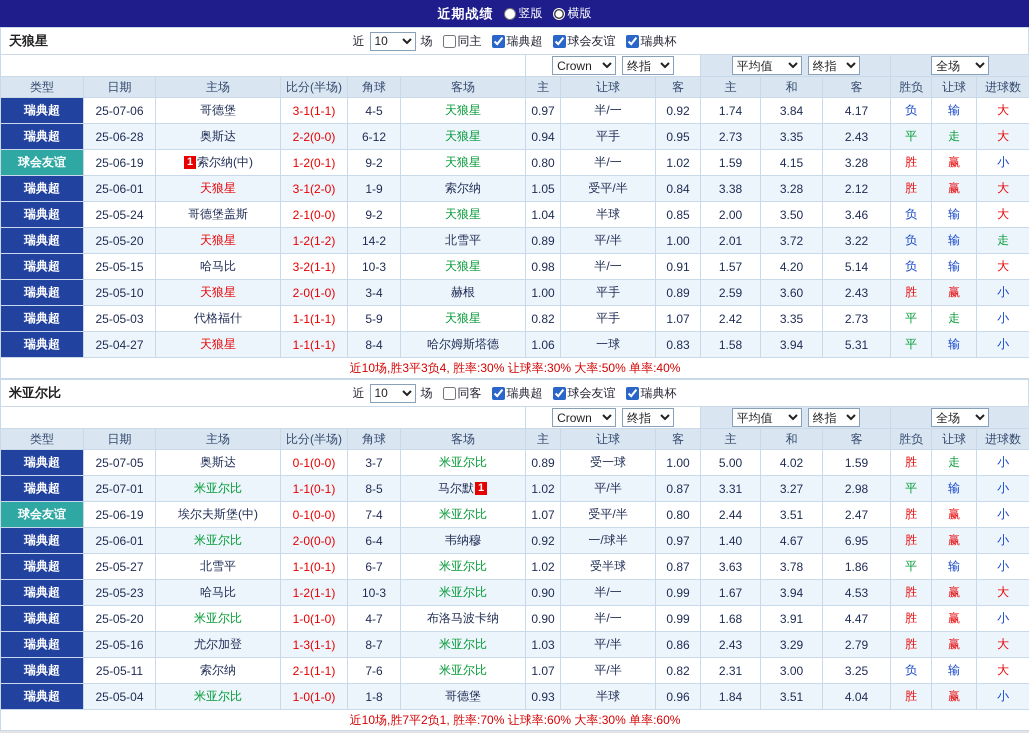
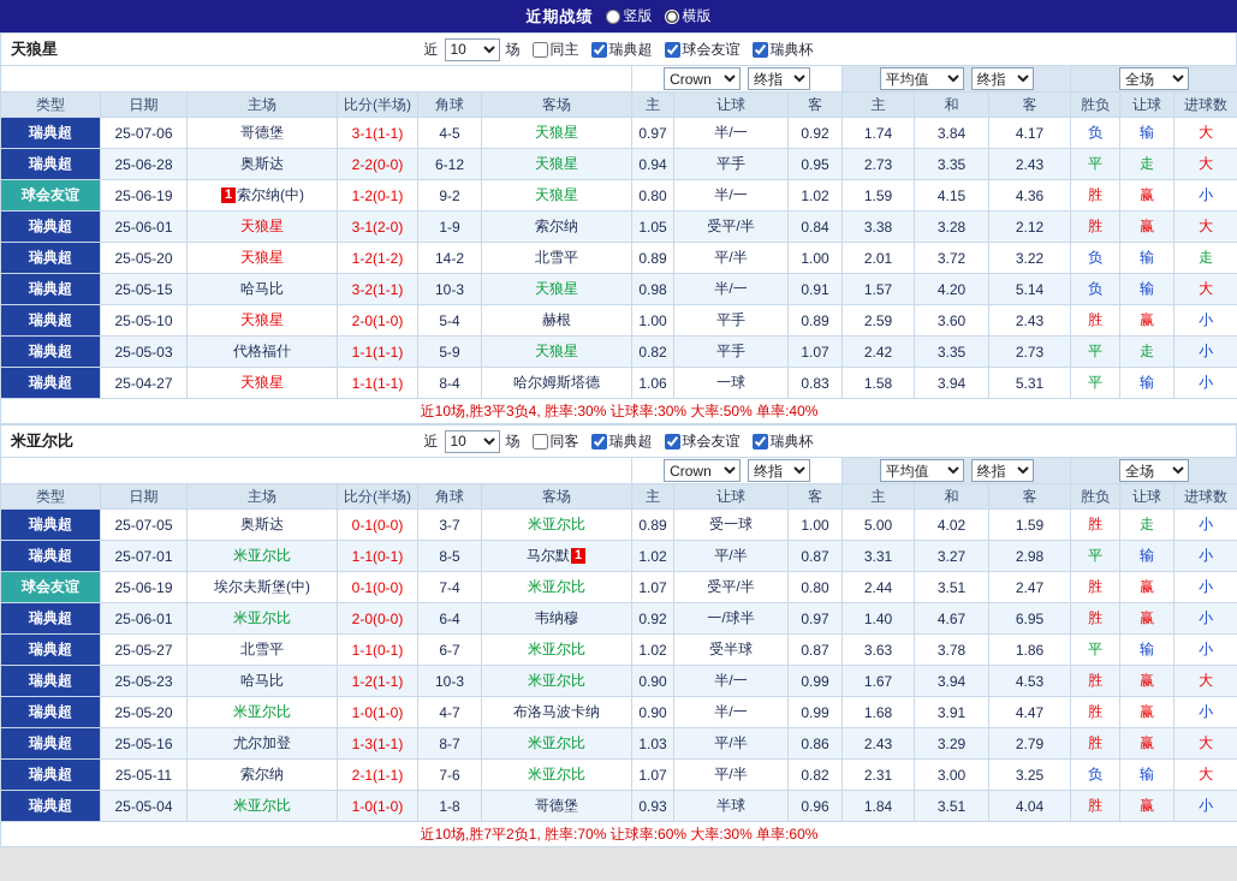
  近期战绩
  竖版
  横版
  天狼星
  近
  10
  场
  同主
  瑞典超
  球会友谊
  瑞典杯
  	Crown 终指	平均值 终指	全场
  类型	日期	主场	比分(半场)	角球	客场	主	让球	客	主	和	客	胜负	让球	进球数
  瑞典超	25-07-06	哥德堡	3-1(1-1)	4-5	天狼星	0.97	半/一	0.92	1.74	3.84	4.17	负	输	大
  瑞典超	25-06-28	奥斯达	2-2(0-0)	6-12	天狼星	0.94	平手	0.95	2.73	3.35	2.43	平	走	大
- 球会友谊	25-06-19	1 索尔纳(中)	1-2(0-1)	9-2	天狼星	0.80	半/一	1.02	1.59	4.15	3.28	胜	赢	小
+ 球会友谊	25-06-19	1 索尔纳(中)	1-2(0-1)	9-2	天狼星	0.80	半/一	1.02	1.59	4.15	4.36	胜	赢	小
  瑞典超	25-06-01	天狼星	3-1(2-0)	1-9	索尔纳	1.05	受平/半	0.84	3.38	3.28	2.12	胜	赢	大
- 瑞典超	25-05-24	哥德堡盖斯	2-1(0-0)	9-2	天狼星	1.04	半球	0.85	2.00	3.50	3.46	负	输	大
  瑞典超	25-05-20	天狼星	1-2(1-2)	14-2	北雪平	0.89	平/半	1.00	2.01	3.72	3.22	负	输	走
  瑞典超	25-05-15	哈马比	3-2(1-1)	10-3	天狼星	0.98	半/一	0.91	1.57	4.20	5.14	负	输	大
- 瑞典超	25-05-10	天狼星	2-0(1-0)	3-4	赫根	1.00	平手	0.89	2.59	3.60	2.43	胜	赢	小
+ 瑞典超	25-05-10	天狼星	2-0(1-0)	5-4	赫根	1.00	平手	0.89	2.59	3.60	2.43	胜	赢	小
  瑞典超	25-05-03	代格福什	1-1(1-1)	5-9	天狼星	0.82	平手	1.07	2.42	3.35	2.73	平	走	小
  瑞典超	25-04-27	天狼星	1-1(1-1)	8-4	哈尔姆斯塔德	1.06	一球	0.83	1.58	3.94	5.31	平	输	小
  近10场,胜3平3负4, 胜率:30% 让球率:30% 大率:50% 单率:40%
  米亚尔比
  近
  10
  场
  同客
  瑞典超
  球会友谊
  瑞典杯
  	Crown 终指	平均值 终指	全场
  类型	日期	主场	比分(半场)	角球	客场	主	让球	客	主	和	客	胜负	让球	进球数
  瑞典超	25-07-05	奥斯达	0-1(0-0)	3-7	米亚尔比	0.89	受一球	1.00	5.00	4.02	1.59	胜	走	小
  瑞典超	25-07-01	米亚尔比	1-1(0-1)	8-5	马尔默 1	1.02	平/半	0.87	3.31	3.27	2.98	平	输	小
  球会友谊	25-06-19	埃尔夫斯堡(中)	0-1(0-0)	7-4	米亚尔比	1.07	受平/半	0.80	2.44	3.51	2.47	胜	赢	小
  瑞典超	25-06-01	米亚尔比	2-0(0-0)	6-4	韦纳穆	0.92	一/球半	0.97	1.40	4.67	6.95	胜	赢	小
  瑞典超	25-05-27	北雪平	1-1(0-1)	6-7	米亚尔比	1.02	受半球	0.87	3.63	3.78	1.86	平	输	小
  瑞典超	25-05-23	哈马比	1-2(1-1)	10-3	米亚尔比	0.90	半/一	0.99	1.67	3.94	4.53	胜	赢	大
  瑞典超	25-05-20	米亚尔比	1-0(1-0)	4-7	布洛马波卡纳	0.90	半/一	0.99	1.68	3.91	4.47	胜	赢	小
  瑞典超	25-05-16	尤尔加登	1-3(1-1)	8-7	米亚尔比	1.03	平/半	0.86	2.43	3.29	2.79	胜	赢	大
  瑞典超	25-05-11	索尔纳	2-1(1-1)	7-6	米亚尔比	1.07	平/半	0.82	2.31	3.00	3.25	负	输	大
  瑞典超	25-05-04	米亚尔比	1-0(1-0)	1-8	哥德堡	0.93	半球	0.96	1.84	3.51	4.04	胜	赢	小
  近10场,胜7平2负1, 胜率:70% 让球率:60% 大率:30% 单率:60%
